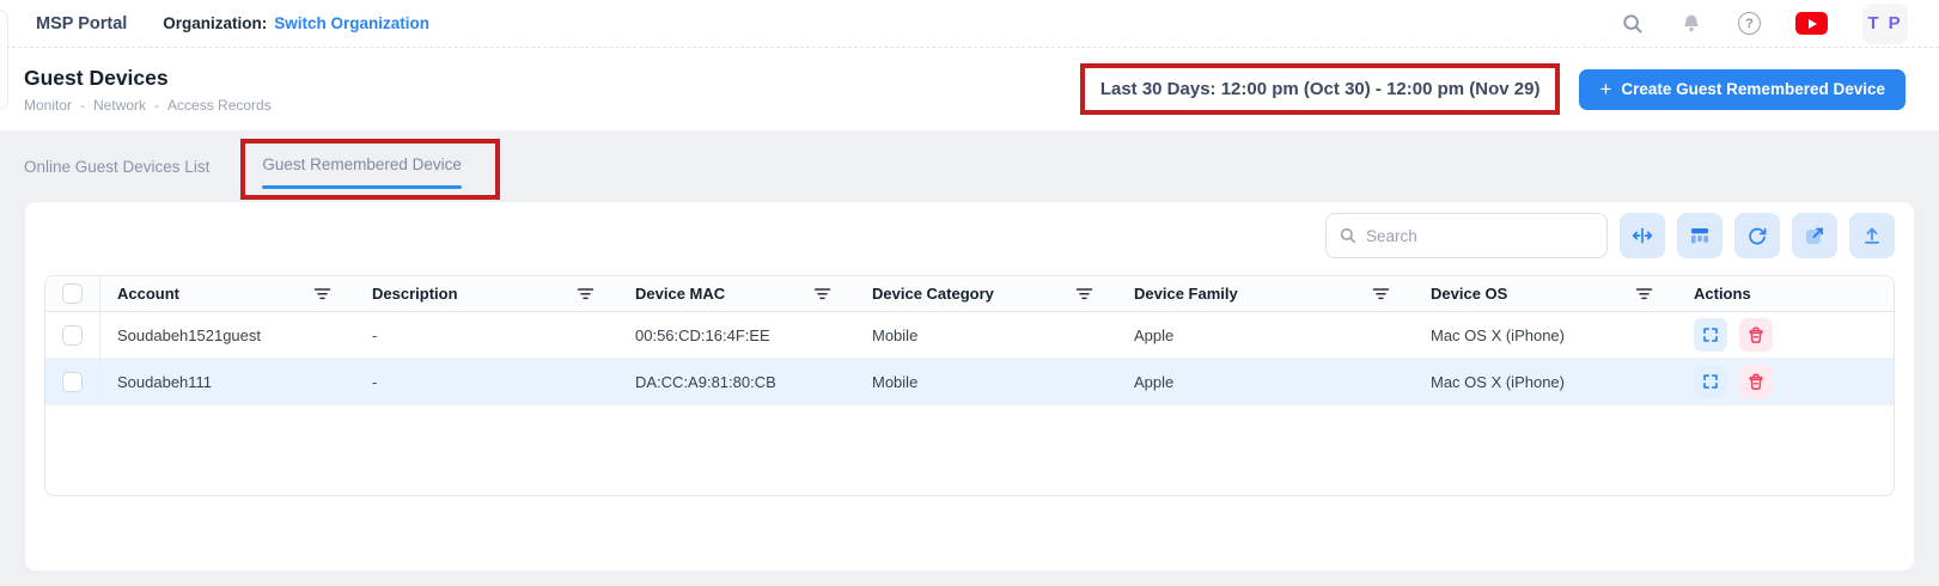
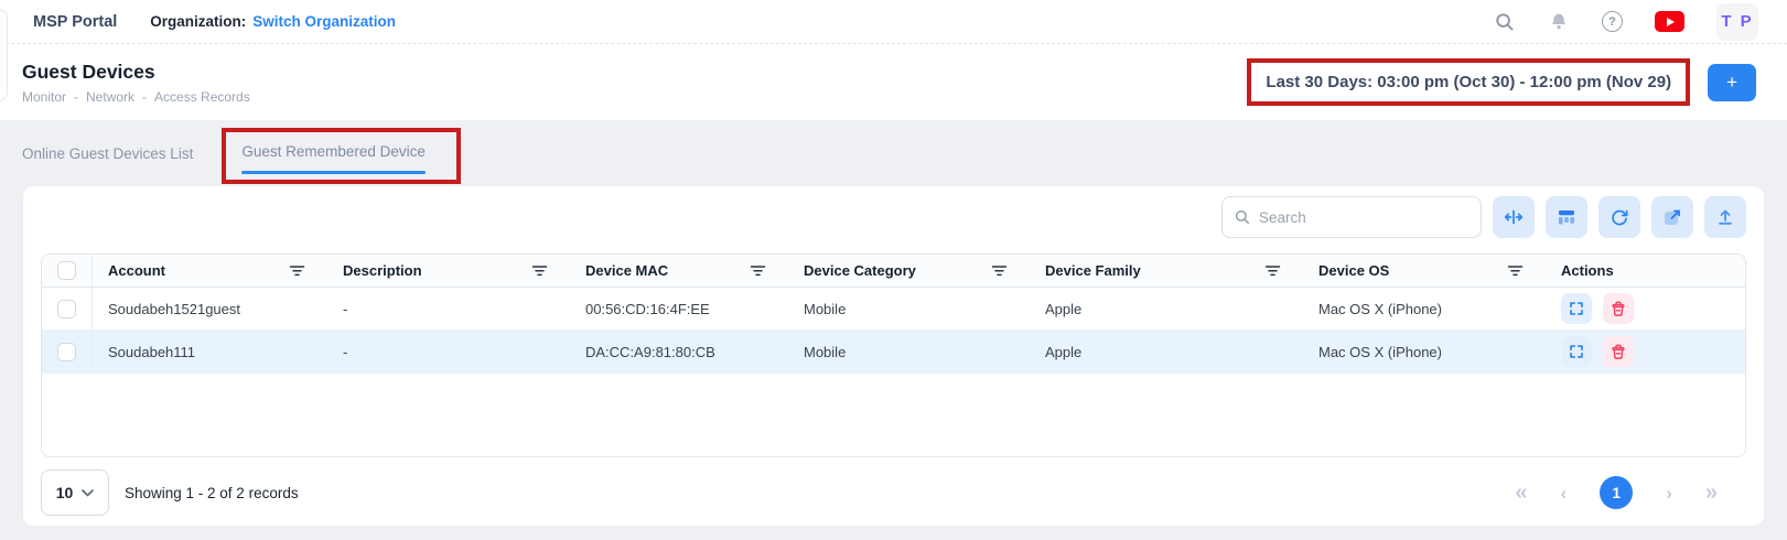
  MSP Portal
  Organization:
  Switch Organization
  ?
  T P
  Guest Devices
  Monitor
  -
  Network
  -
  Access Records
- Last 30 Days: 12:00 pm (Oct 30) - 12:00 pm (Nov 29)
+ Last 30 Days: 03:00 pm (Oct 30) - 12:00 pm (Nov 29)
  +
- Create Guest Remembered Device
  Online Guest Devices List
  Guest Remembered Device
  Search
  Account
  Description
  Device MAC
  Device Category
  Device Family
  Device OS
  Actions
  Soudabeh1521guest
  -
  00:56:CD:16:4F:EE
  Mobile
  Apple
  Mac OS X (iPhone)
  Soudabeh111
  -
  DA:CC:A9:81:80:CB
  Mobile
  Apple
  Mac OS X (iPhone)
+ 10
+ Showing 1 - 2 of 2 records
+ «
+ ‹
+ 1
+ ›
+ »
